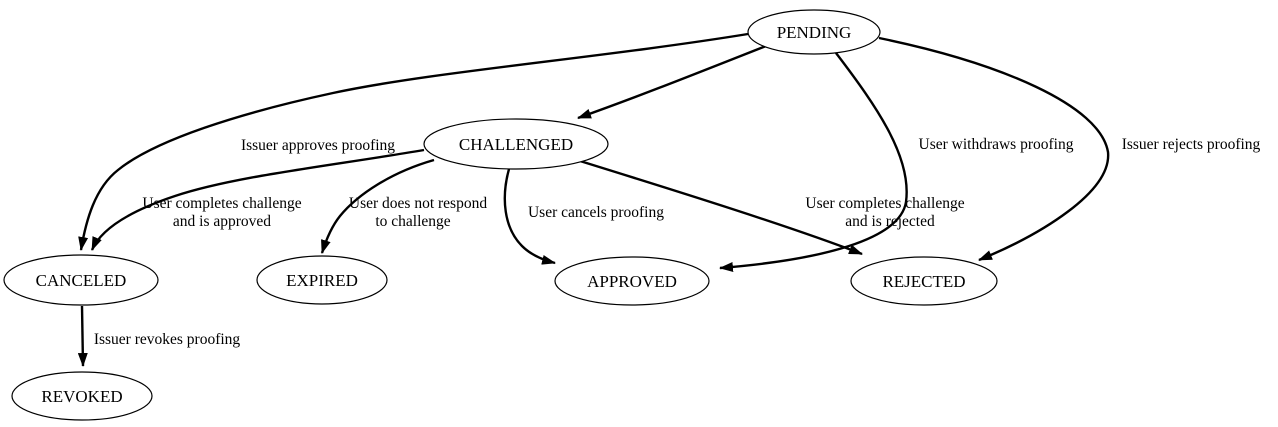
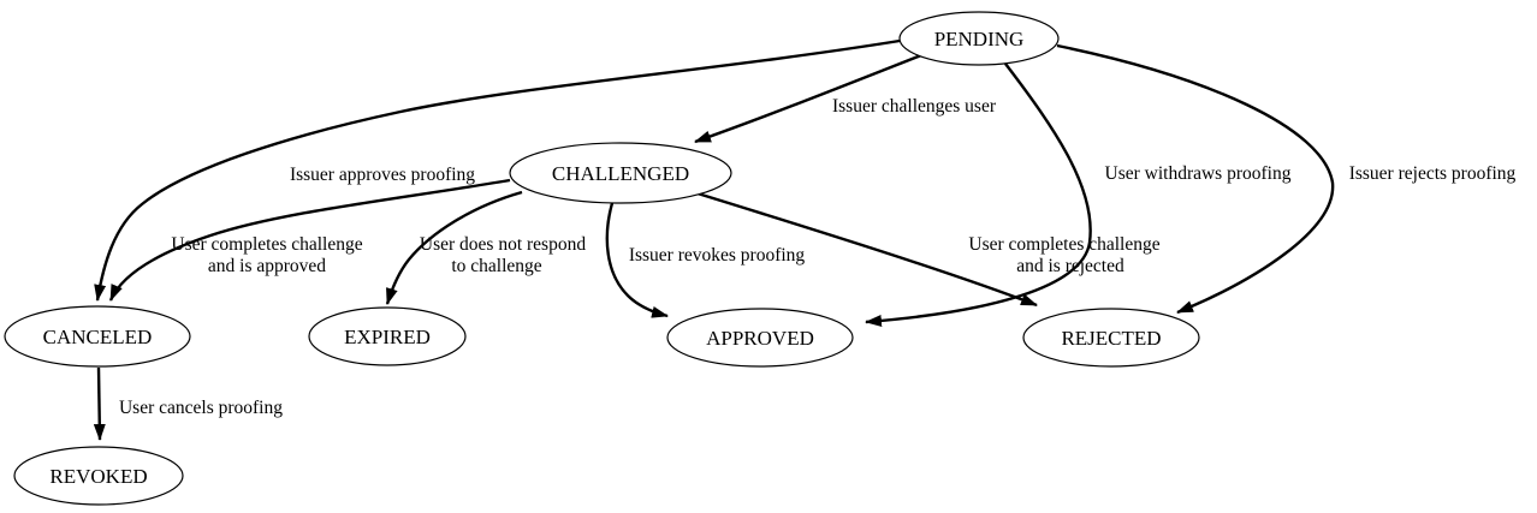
+ Issuer challenges user
  Issuer approves proofing
  User withdraws proofing
  Issuer rejects proofing
  User completes challenge
  and is approved
  User does not respond
  to challenge
- User cancels proofing
+ Issuer revokes proofing
  User completes challenge
  and is rejected
- Issuer revokes proofing
+ User cancels proofing
  PENDING
  CHALLENGED
  CANCELED
  EXPIRED
  APPROVED
  REJECTED
  REVOKED
